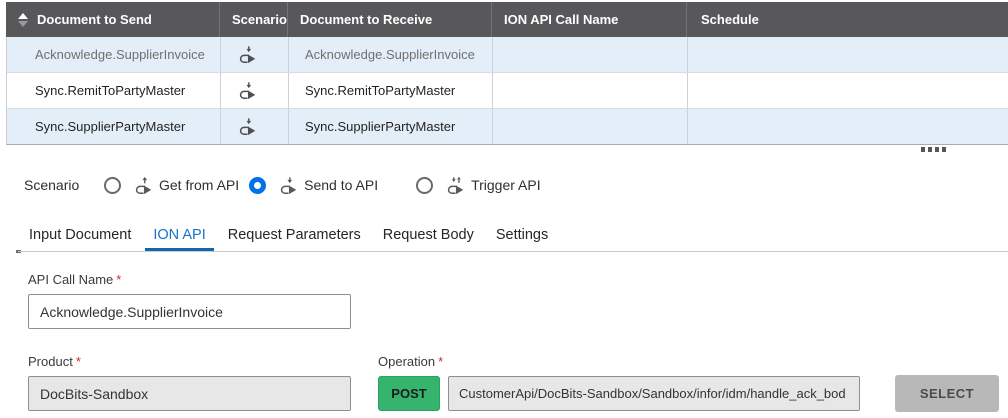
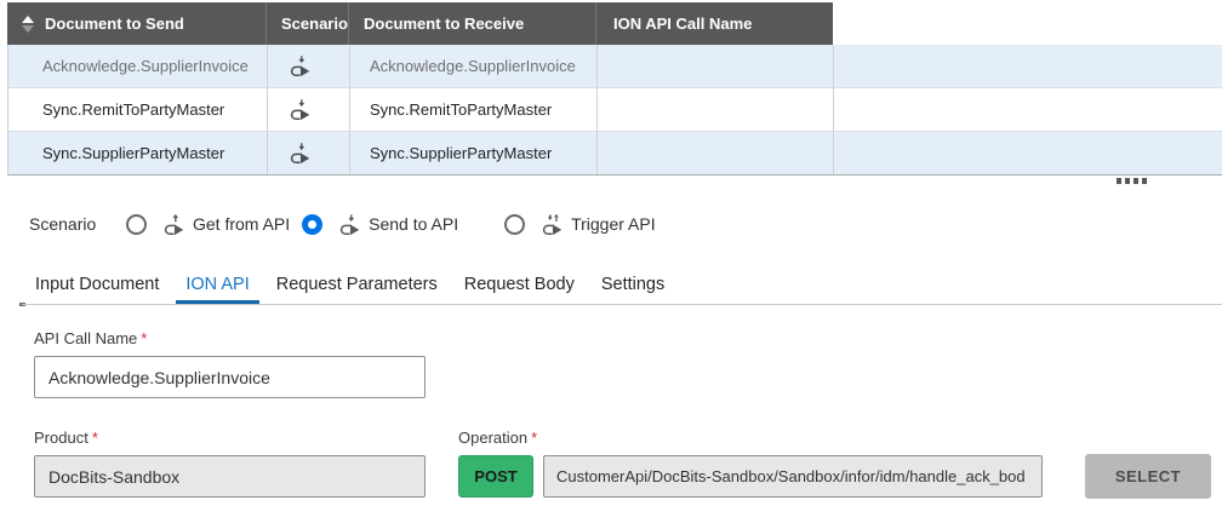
  Document to Send
  Scenario
  Document to Receive
  ION API Call Name
- Schedule
  Acknowledge.SupplierInvoice
  Acknowledge.SupplierInvoice
  Sync.RemitToPartyMaster
  Sync.RemitToPartyMaster
  Sync.SupplierPartyMaster
  Sync.SupplierPartyMaster
  Scenario
  Get from API
  Send to API
  Trigger API
  Input Document
  ION API
  Request Parameters
  Request Body
  Settings
  API Call Name *
  Acknowledge.SupplierInvoice
  Product *
  DocBits-Sandbox
  Operation *
  POST
  CustomerApi/DocBits-Sandbox/Sandbox/infor/idm/handle_ack_bod
  SELECT
